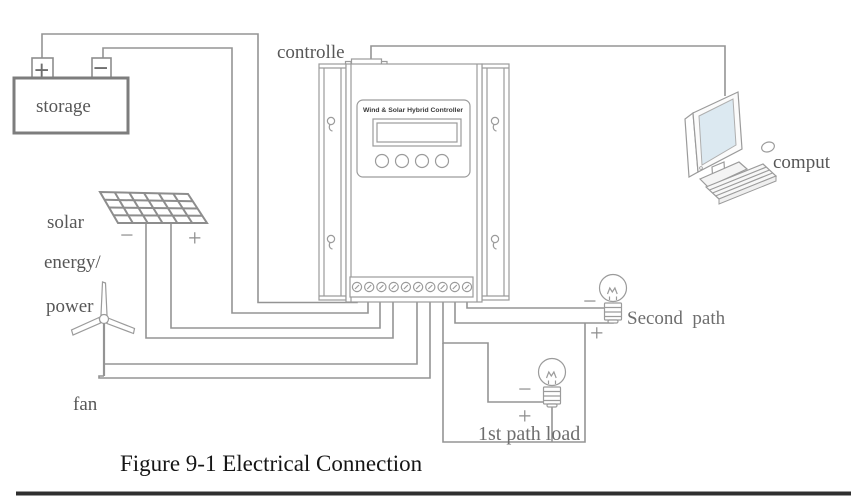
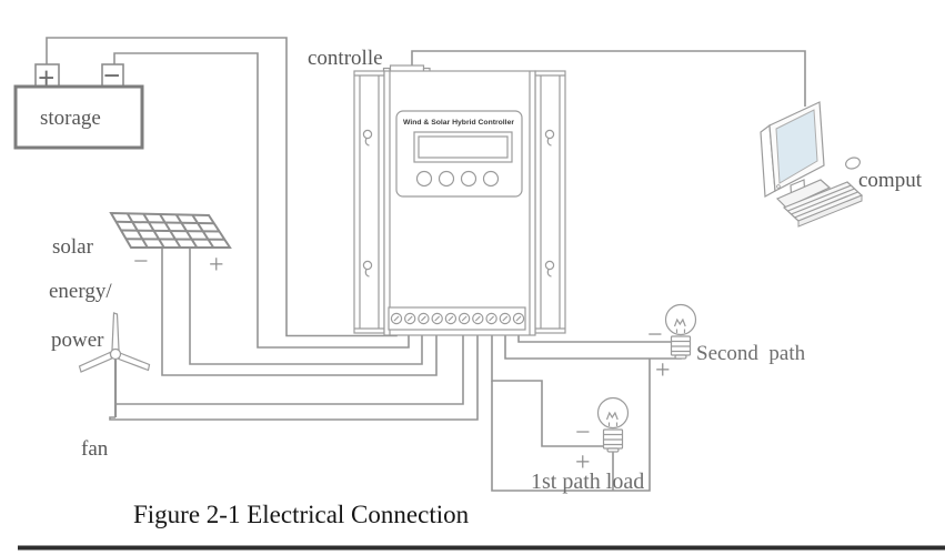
  +
  −
  storage
  −
  +
  solar
  energy/
  power
  fan
  controlle
  comput
  −
  +
  Second path
  −
  +
  1st path load
- Figure 9-1 Electrical Connection
+ Figure 2-1 Electrical Connection
